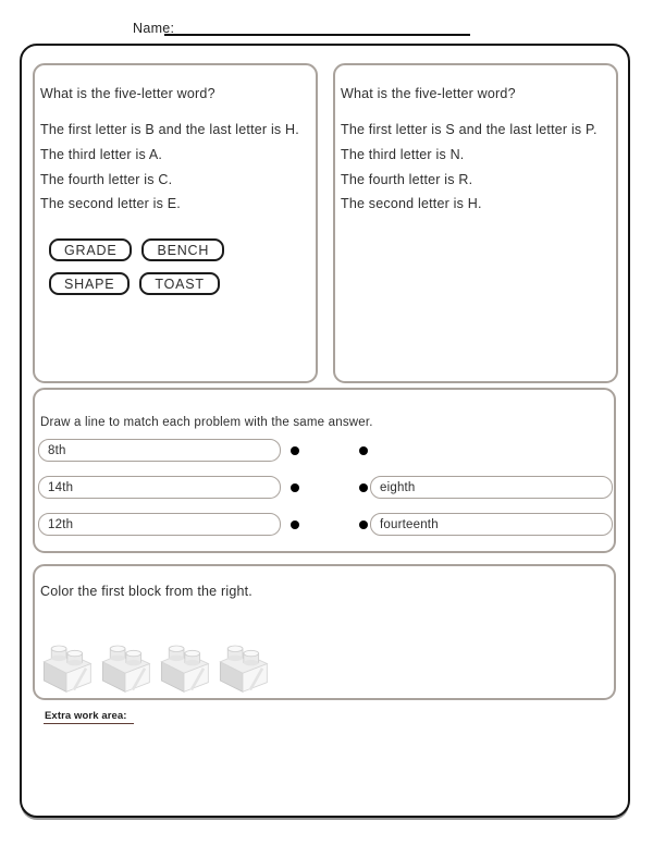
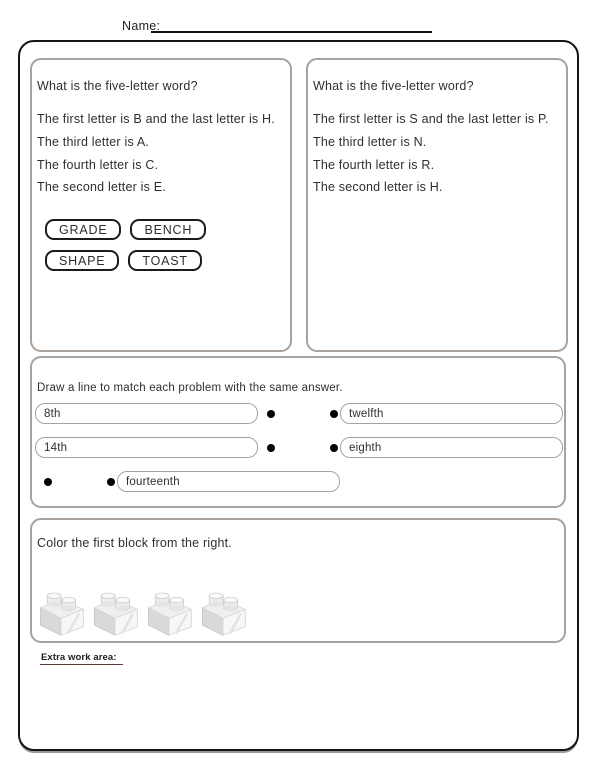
  Name:
  What is the five-letter word?
  The first letter is B and the last letter is H.
  The third letter is A.
  The fourth letter is C.
  The second letter is E.
  GRADE
  BENCH
  SHAPE
  TOAST
  What is the five-letter word?
  The first letter is S and the last letter is P.
  The third letter is N.
  The fourth letter is R.
  The second letter is H.
  Draw a line to match each problem with the same answer.
  8th
+ twelfth
  14th
  eighth
- 12th
  fourteenth
  Color the first block from the right.
  Extra work area:
